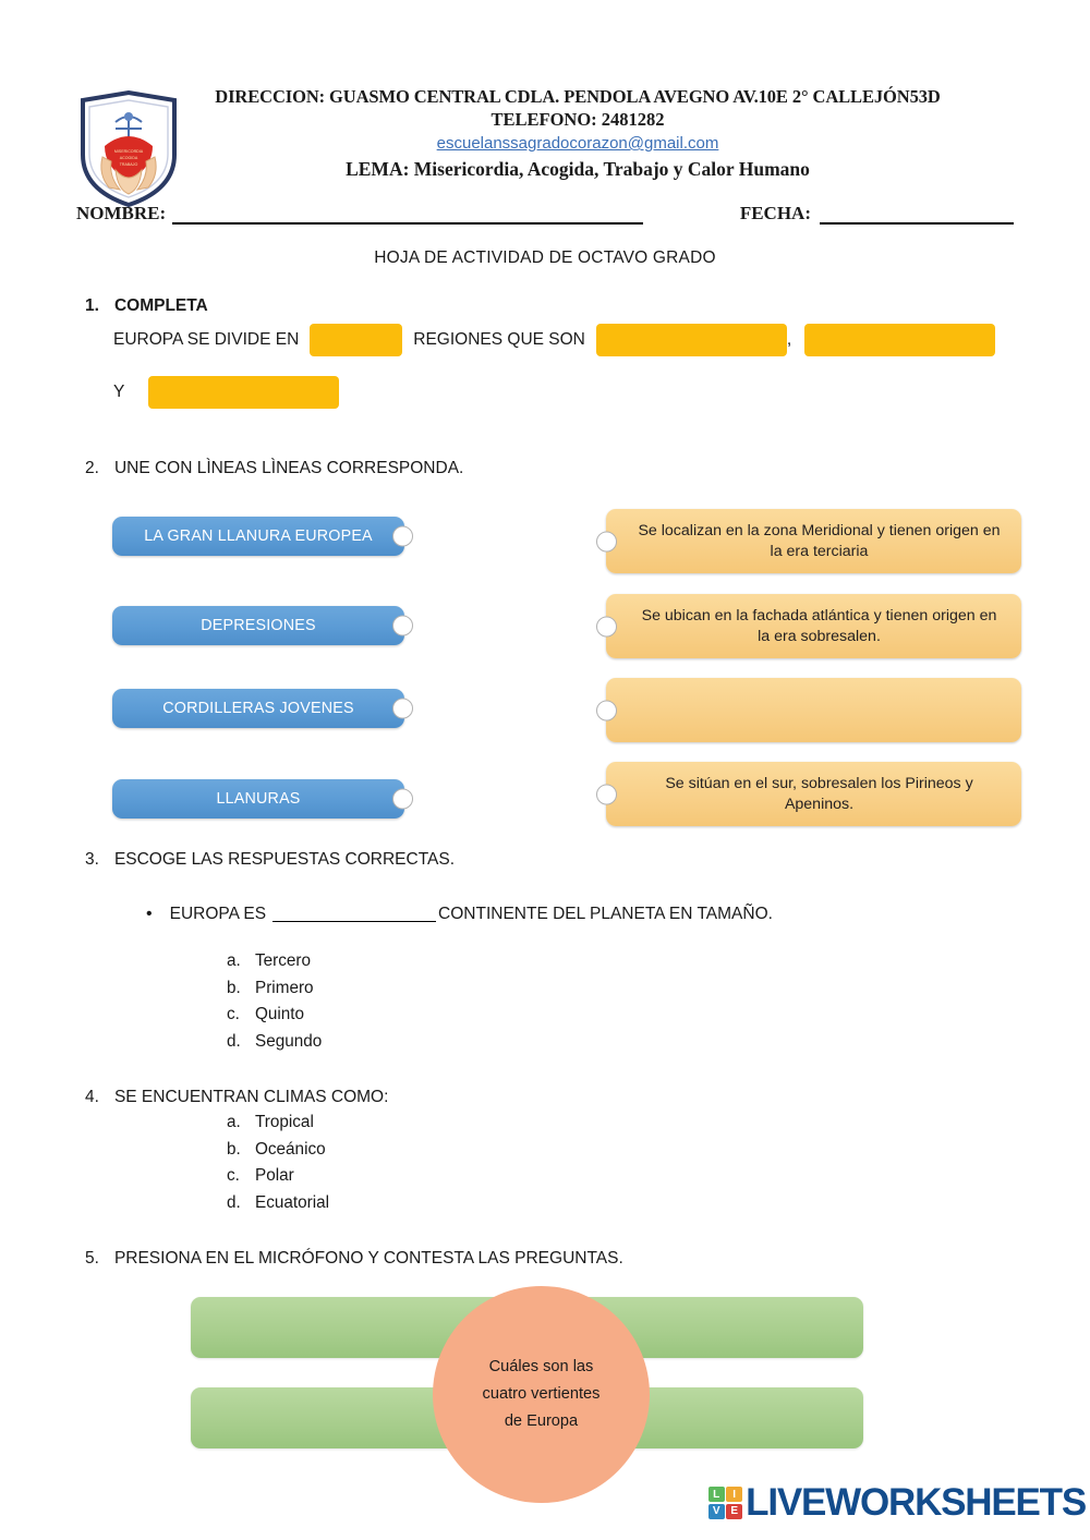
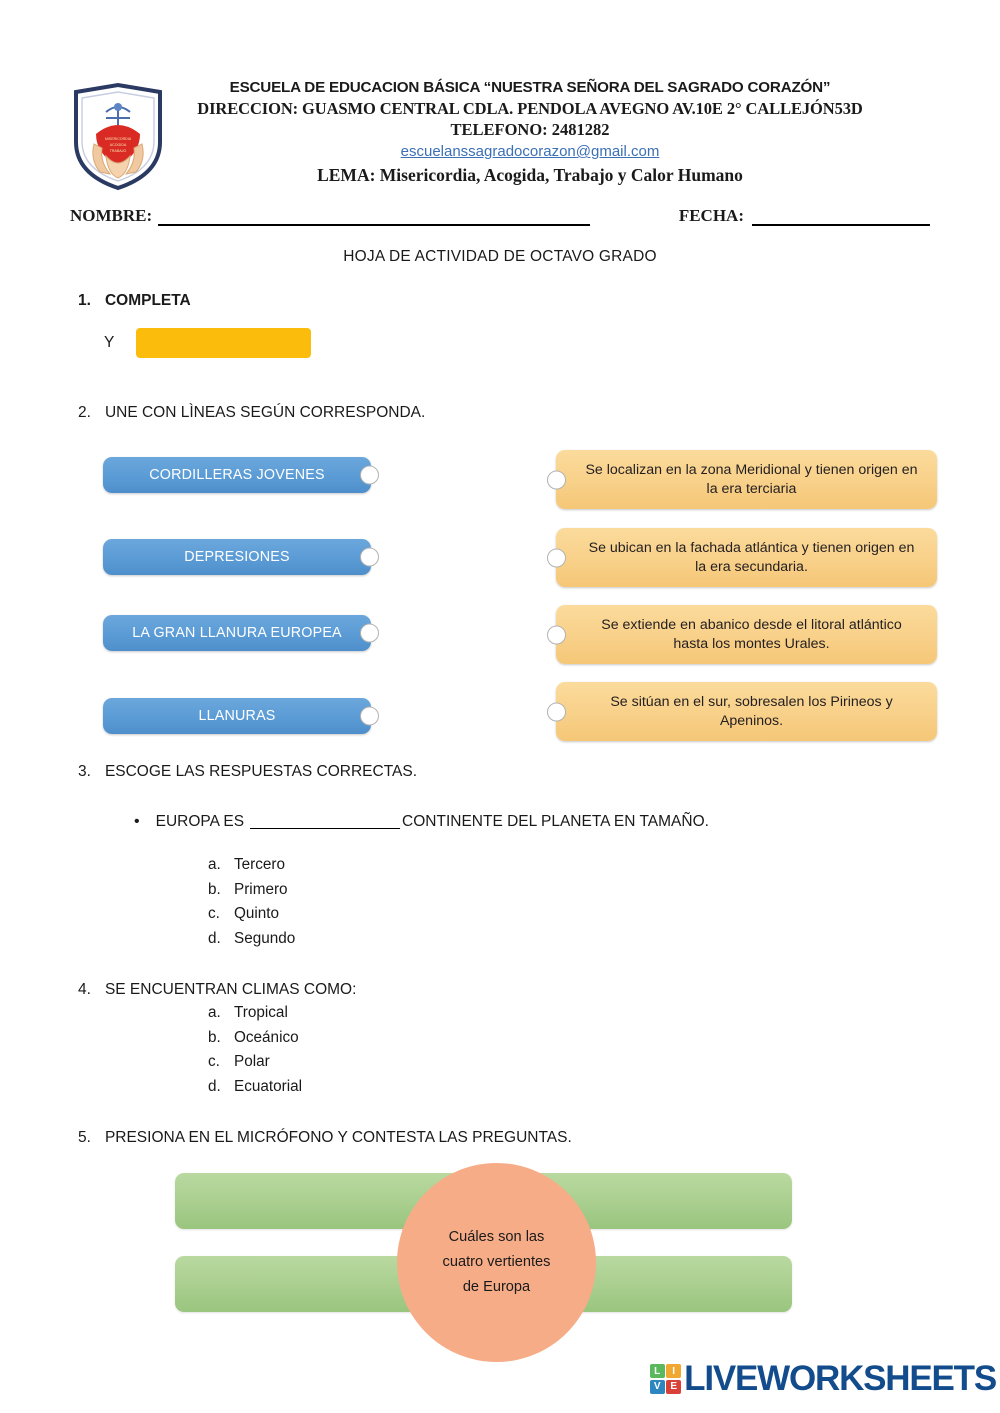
+ ESCUELA DE EDUCACION BÁSICA “NUESTRA SEÑORA DEL SAGRADO CORAZÓN”
  DIRECCION: GUASMO CENTRAL CDLA. PENDOLA AVEGNO AV.10E 2° CALLEJÓN53D
  TELEFONO: 2481282
  escuelanssagradocorazon@gmail.com
  LEMA: Misericordia, Acogida, Trabajo y Calor Humano
  NOMBRE:
  FECHA:
  HOJA DE ACTIVIDAD DE OCTAVO GRADO
  1.
  COMPLETA
- EUROPA SE DIVIDE EN
- REGIONES QUE SON
- ,
  Y
  2.
- UNE CON LÌNEAS LÌNEAS CORRESPONDA.
+ UNE CON LÌNEAS SEGÚN CORRESPONDA.
- LA GRAN LLANURA EUROPEA
+ CORDILLERAS JOVENES
  DEPRESIONES
- CORDILLERAS JOVENES
+ LA GRAN LLANURA EUROPEA
  LLANURAS
  Se localizan en la zona Meridional y tienen origen en la era terciaria
- Se ubican en la fachada atlántica y tienen origen en la era sobresalen.
+ Se ubican en la fachada atlántica y tienen origen en la era secundaria.
+ Se extiende en abanico desde el litoral atlántico hasta los montes Urales.
  Se sitúan en el sur, sobresalen los Pirineos y Apeninos.
  3.
  ESCOGE LAS RESPUESTAS CORRECTAS.
  •
  EUROPA ES
  CONTINENTE DEL PLANETA EN TAMAÑO.
  a.
  Tercero
  b.
  Primero
  c.
  Quinto
  d.
  Segundo
  4.
  SE ENCUENTRAN CLIMAS COMO:
  a.
  Tropical
  b.
  Oceánico
  c.
  Polar
  d.
  Ecuatorial
  5.
  PRESIONA EN EL MICRÓFONO Y CONTESTA LAS PREGUNTAS.
  Cuáles son las
  cuatro vertientes
  de Europa
  L
  I
  V
  E
  LIVEWORKSHEETS
